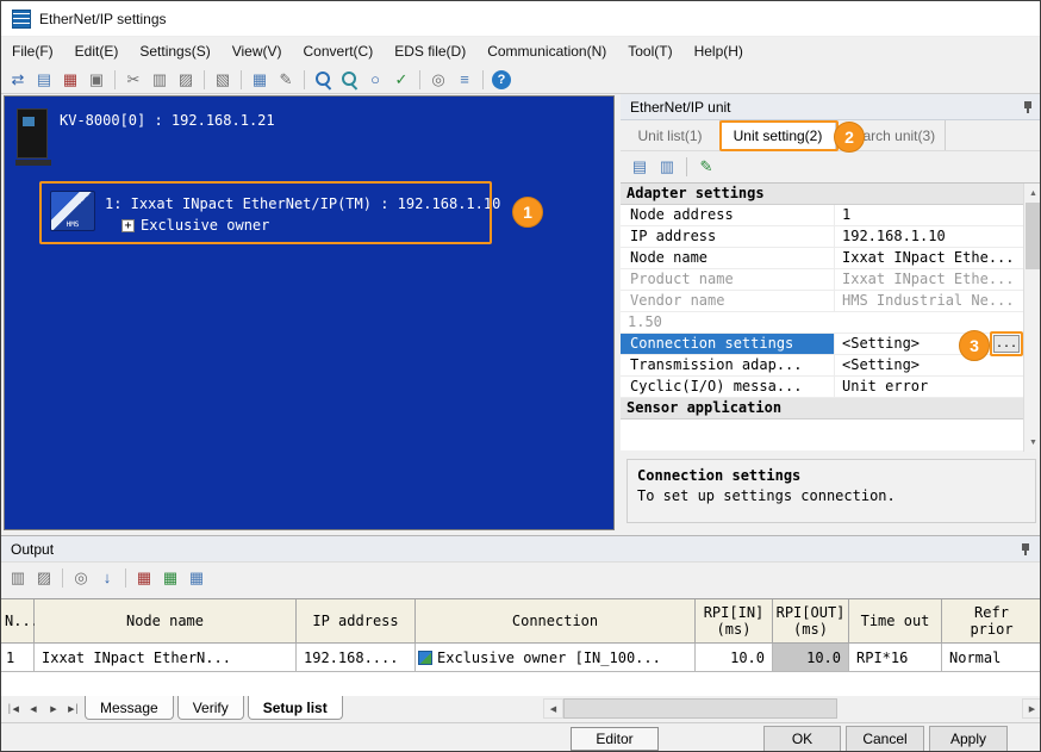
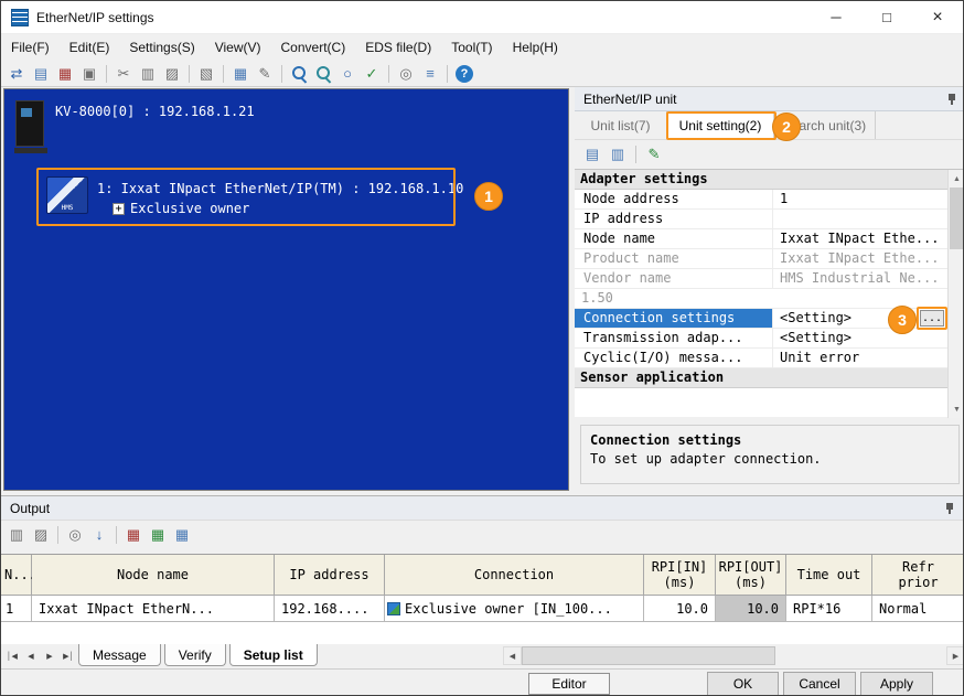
  EtherNet/IP settings
+ ─
+ □
+ ×
  File(F)
  Edit(E)
  Settings(S)
  View(V)
  Convert(C)
  EDS file(D)
- Communication(N)
  Tool(T)
  Help(H)
  ⇄
  ▤
  ▦
  ▣
  ✂
  ▥
  ▨
  ▧
  ▦
  ✎
  ○
  ✓
  ◎
  ≡
  ?
  KV-8000[0] : 192.168.1.21
  1: Ixxat INpact EtherNet/IP(TM) : 192.168.1.10
  +
  Exclusive owner
  EtherNet/IP unit
- Unit list(1)
+ Unit list(7)
  Unit setting(2)
  arch unit(3)
  ▤
  ▥
  ✎
  Adapter settings
  Node address
  1
  IP address
- 192.168.1.10
  Node name
  Ixxat INpact Ethe...
  Product name
  Ixxat INpact Ethe...
  Vendor name
  HMS Industrial Ne...
  1.50
  Connection settings
  <Setting>
  ...
  Transmission adap...
  <Setting>
  Cyclic(I/O) messa...
  Unit error
  Sensor application
  Connection settings
- To set up settings connection.
+ To set up adapter connection.
  Output
  ▥
  ▨
  ◎
  ↓
  ▦
  ▦
  ▦
  N..
  Node name
  IP address
  Connection
  RPI[IN]
  (ms)
  RPI[OUT]
  (ms)
  Time out
  Refr
  prior
  1
  Ixxat INpact EtherN...
  192.168....
  Exclusive owner [IN_100...
  10.0
  10.0
  RPI*16
  Normal
  Message
  Verify
  Setup list
  Editor
  OK
  Cancel
  Apply
  1
  2
  3
